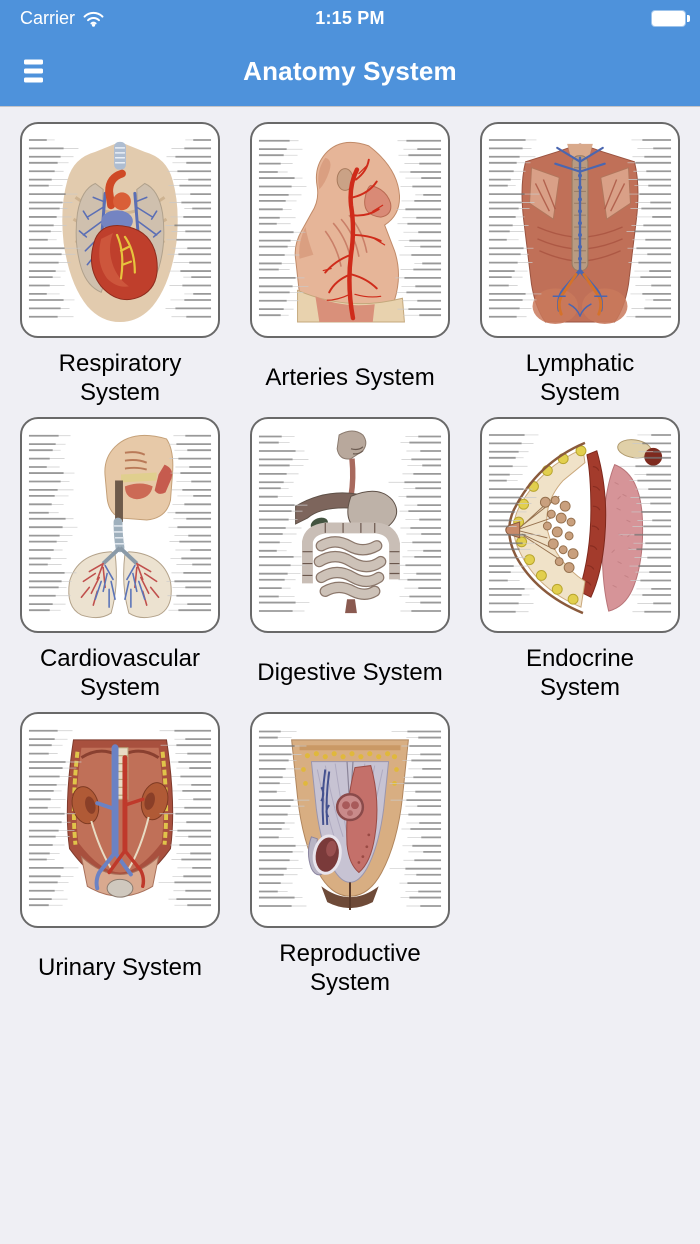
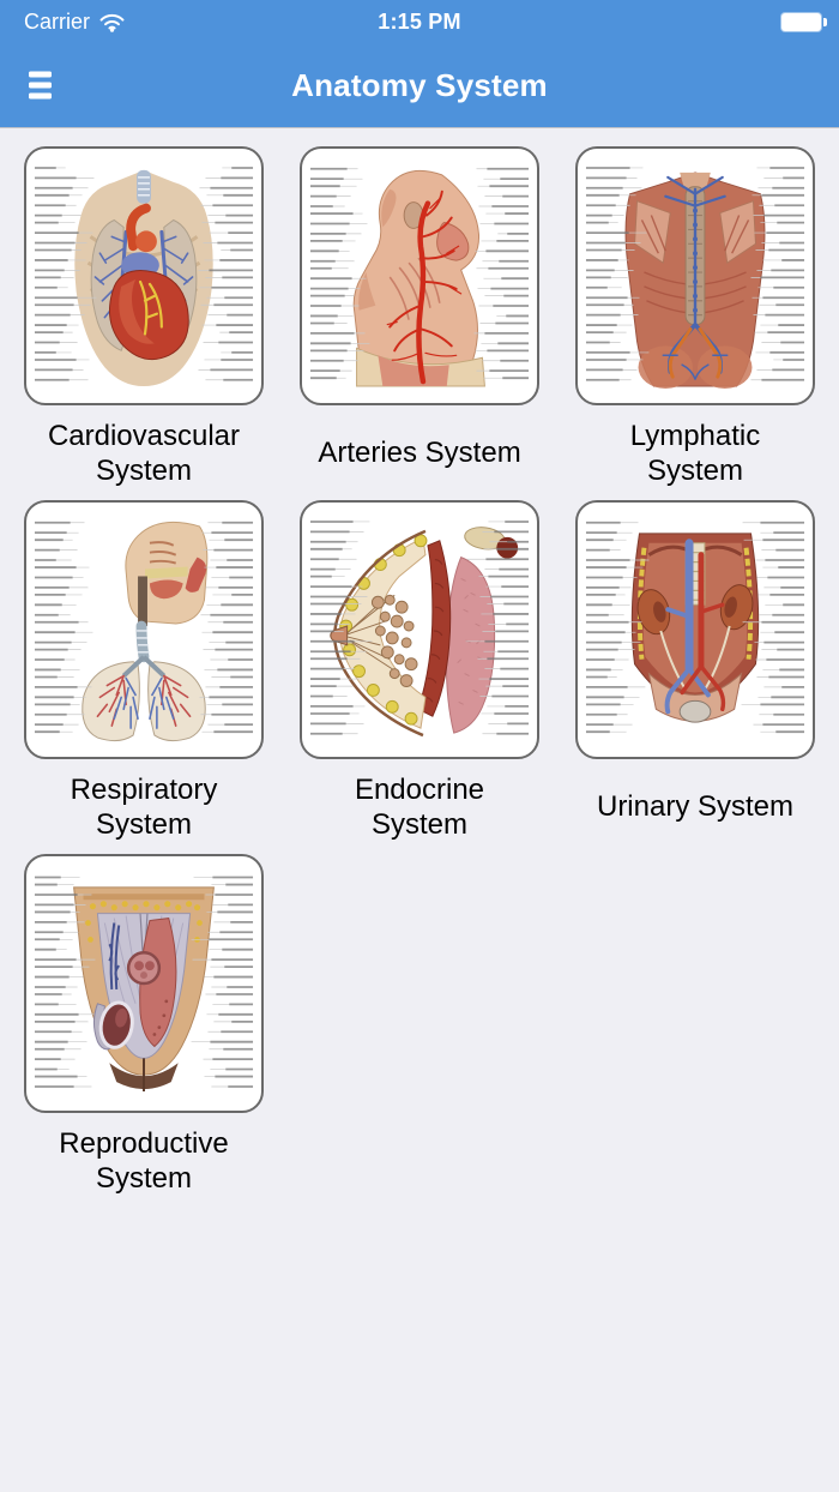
  Carrier
  1:15 PM
  Anatomy System
- Respiratory
+ Cardiovascular
  System
  Arteries System
  Lymphatic
  System
- Cardiovascular
+ Respiratory
  System
- Digestive System
  Endocrine
  System
  Urinary System
  Reproductive
  System
